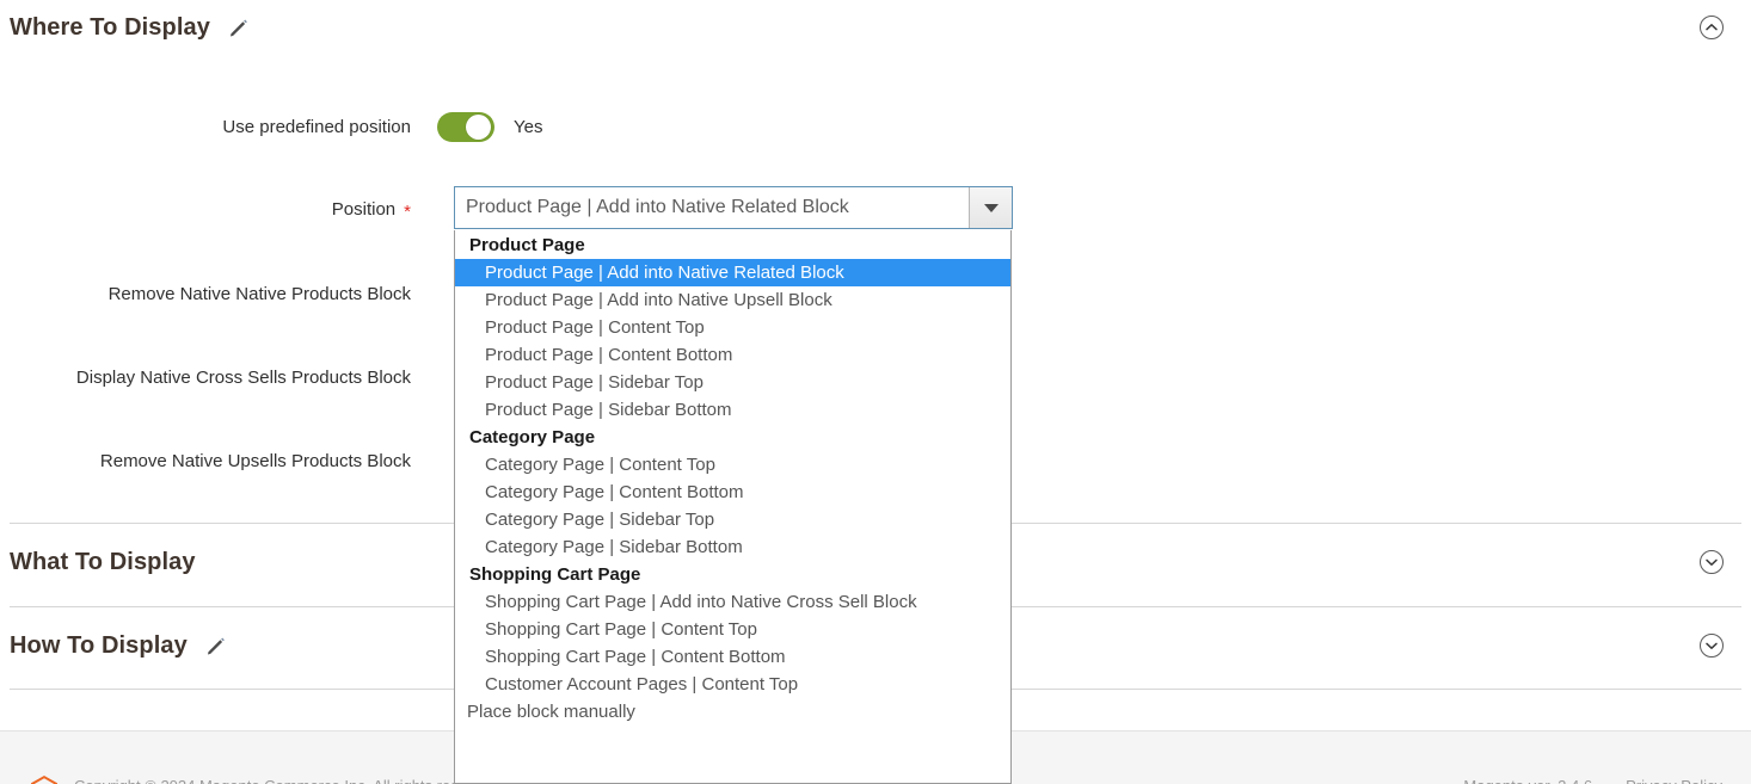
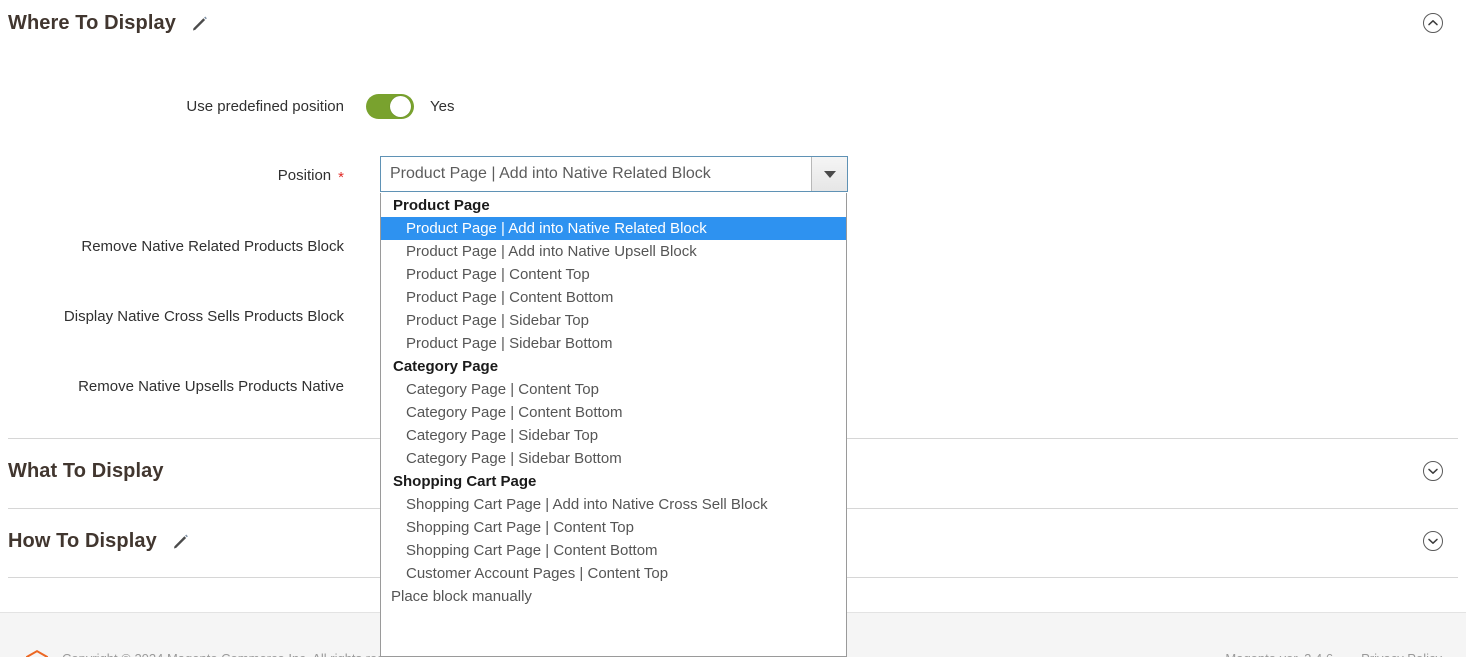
  Where To Display
  Use predefined position
  Yes
  Position *
- Remove Native Native Products Block
+ Remove Native Related Products Block
  Display Native Cross Sells Products Block
- Remove Native Upsells Products Block
+ Remove Native Upsells Products Native
  What To Display
  How To Display
  Product Page | Add into Native Related Block
  Product Page
  Product Page | Add into Native Related Block
  Product Page | Add into Native Upsell Block
  Product Page | Content Top
  Product Page | Content Bottom
  Product Page | Sidebar Top
  Product Page | Sidebar Bottom
  Category Page
  Category Page | Content Top
  Category Page | Content Bottom
  Category Page | Sidebar Top
  Category Page | Sidebar Bottom
  Shopping Cart Page
  Shopping Cart Page | Add into Native Cross Sell Block
  Shopping Cart Page | Content Top
  Shopping Cart Page | Content Bottom
  Customer Account Pages | Content Top
  Place block manually
